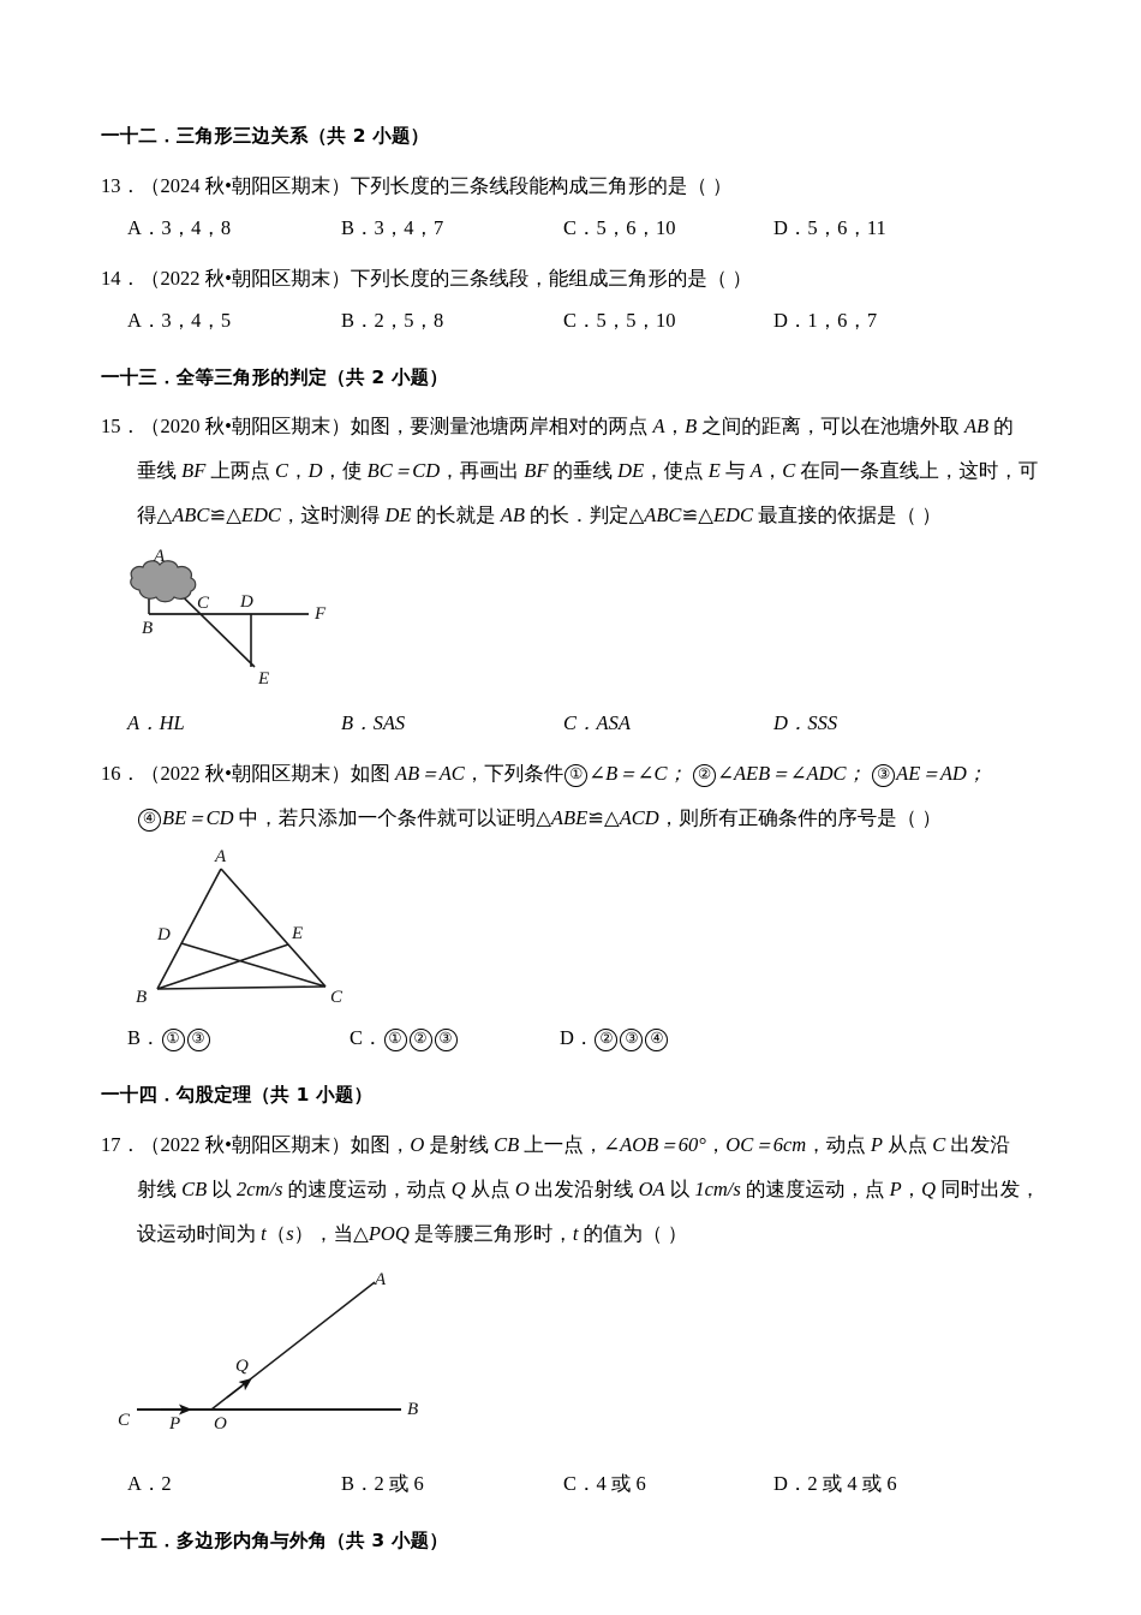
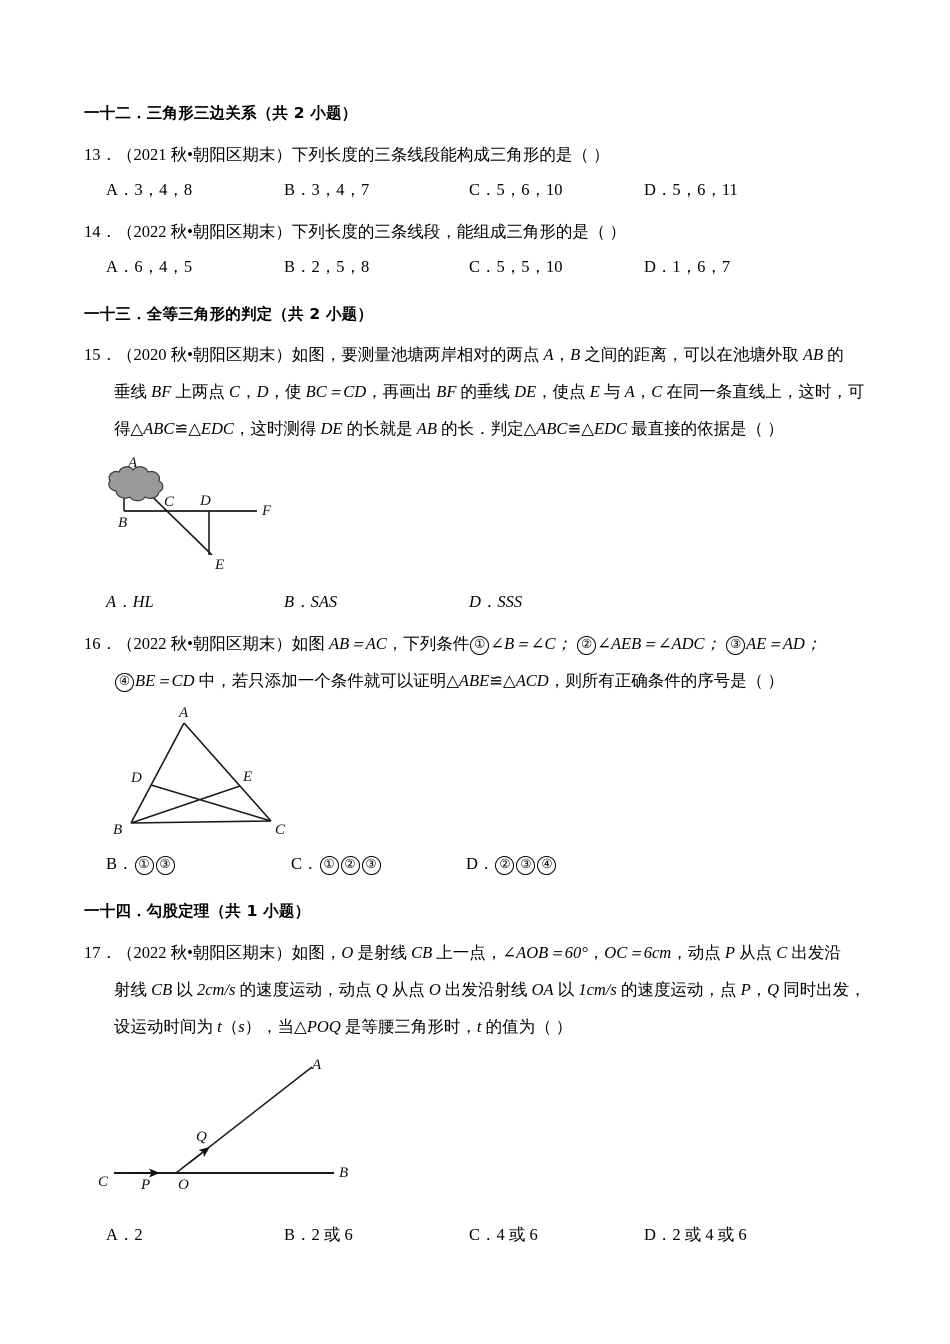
  一十二．三角形三边关系（共 2 小题）
- 13．（2024 秋•朝阳区期末）下列长度的三条线段能构成三角形的是（ ）
+ 13．（2021 秋•朝阳区期末）下列长度的三条线段能构成三角形的是（ ）
  A．3，4，8
  B．3，4，7
  C．5，6，10
  D．5，6，11
  14．（2022 秋•朝阳区期末）下列长度的三条线段，能组成三角形的是（ ）
- A．3，4，5
+ A．6，4，5
  B．2，5，8
  C．5，5，10
  D．1，6，7
  一十三．全等三角形的判定（共 2 小题）
  15．（2020 秋•朝阳区期末）如图，要测量池塘两岸相对的两点 A，B 之间的距离，可以在池塘外取 AB 的
  垂线 BF 上两点 C，D，使 BC＝CD，再画出 BF 的垂线 DE，使点 E 与 A，C 在同一条直线上，这时，可
  得△ABC≌△EDC，这时测得 DE 的长就是 AB 的长．判定△ABC≌△EDC 最直接的依据是（ ）
  A
  B
  C
  D
  F
  E
  A．HL
  B．SAS
- C．ASA
  D．SSS
  16．（2022 秋•朝阳区期末）如图 AB＝AC，下列条件 ① ∠B＝∠C； ② ∠AEB＝∠ADC； ③ AE＝AD；
  ④ BE＝CD 中，若只添加一个条件就可以证明△ABE≌△ACD，则所有正确条件的序号是（ ）
  A
  B
  C
  D
  E
  B． ① ③
  C． ① ② ③
  D． ② ③ ④
  一十四．勾股定理（共 1 小题）
  17．（2022 秋•朝阳区期末）如图，O 是射线 CB 上一点，∠AOB＝60°，OC＝6cm，动点 P 从点 C 出发沿
  射线 CB 以 2cm/s 的速度运动，动点 Q 从点 O 出发沿射线 OA 以 1cm/s 的速度运动，点 P，Q 同时出发，
  设运动时间为 t（s），当△POQ 是等腰三角形时，t 的值为（ ）
  A
  B
  C
  O
  P
  Q
  A．2
  B．2 或 6
  C．4 或 6
  D．2 或 4 或 6
- 一十五．多边形内角与外角（共 3 小题）
